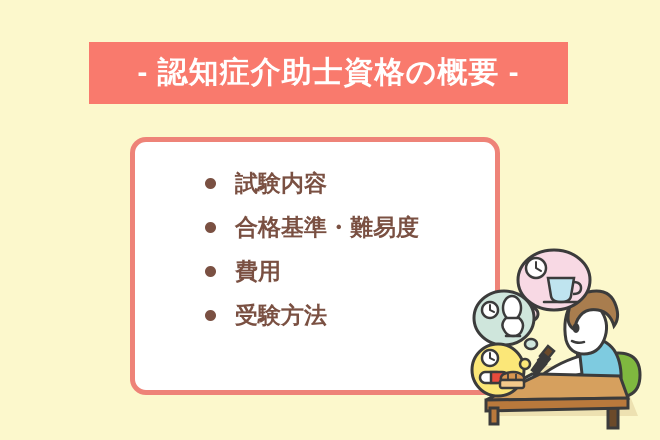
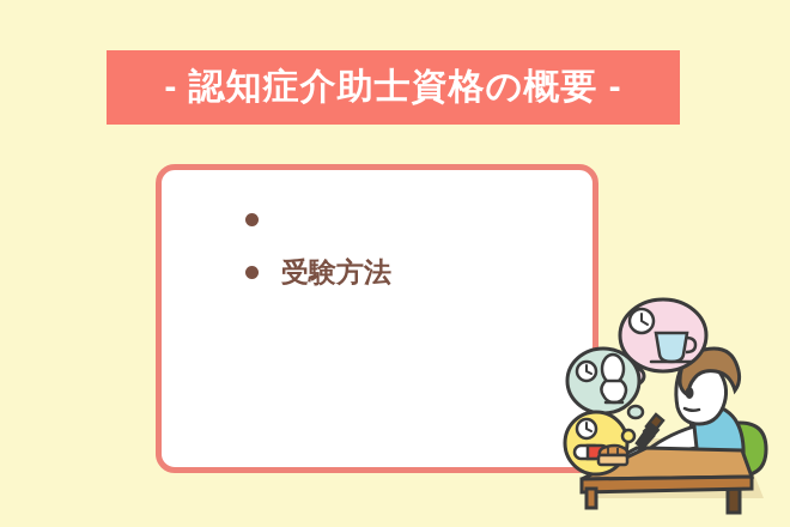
  - 認知症介助士資格の概要 -
- 試験内容
- 合格基準・難易度
- 費用
  受験方法
